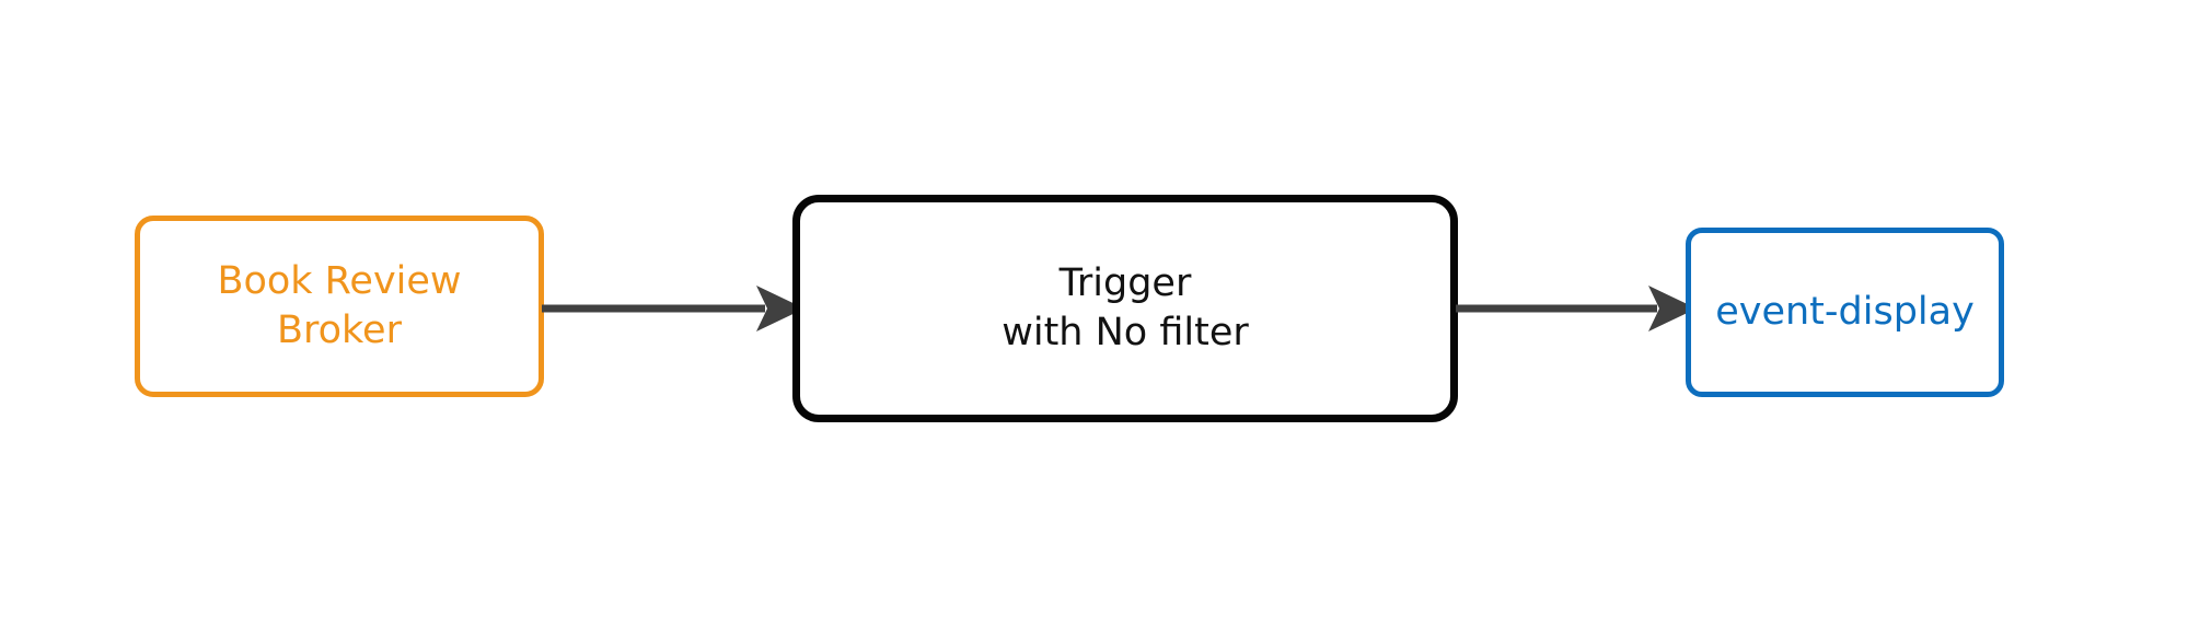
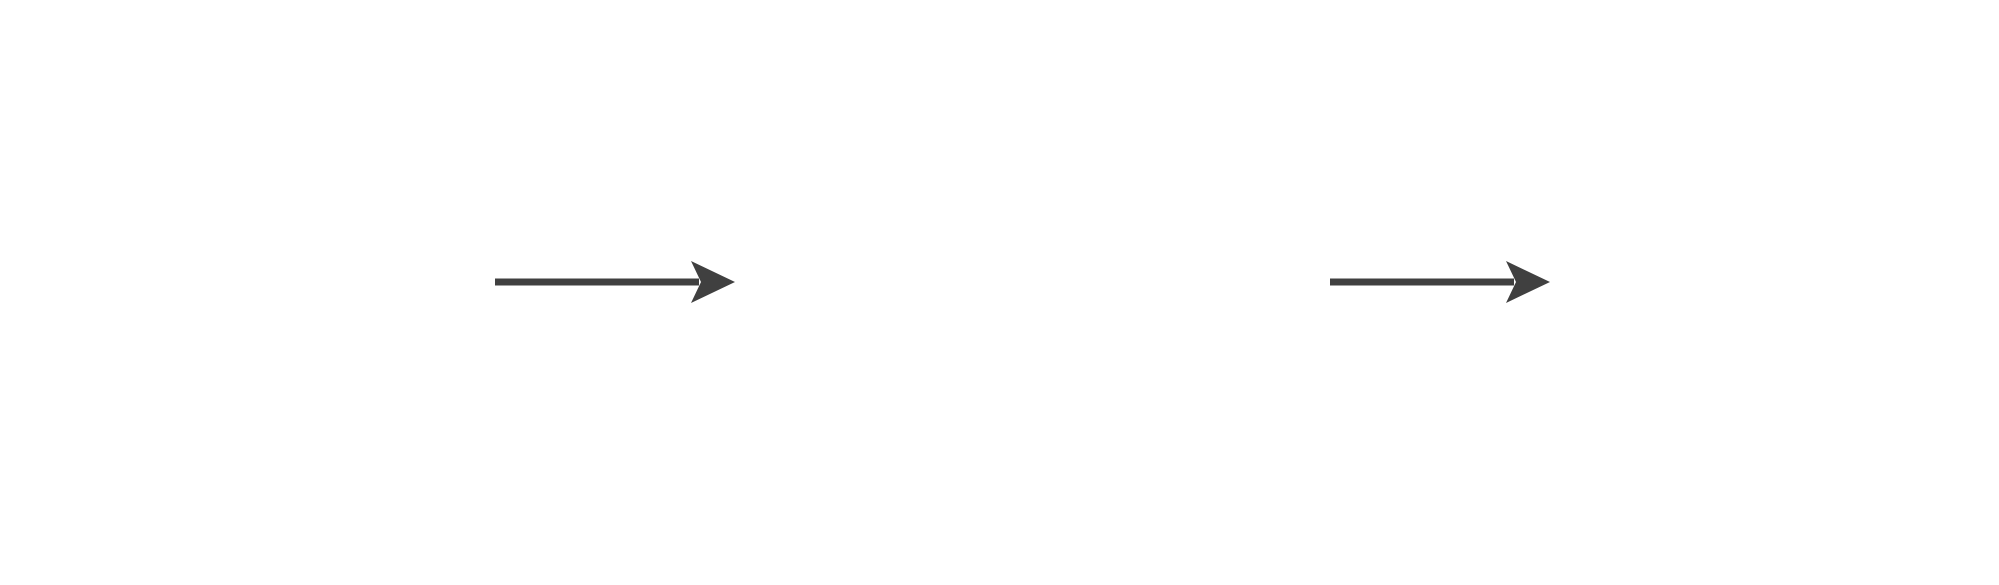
- Book Review
- Broker
- Trigger
- with No filter
- event-display
